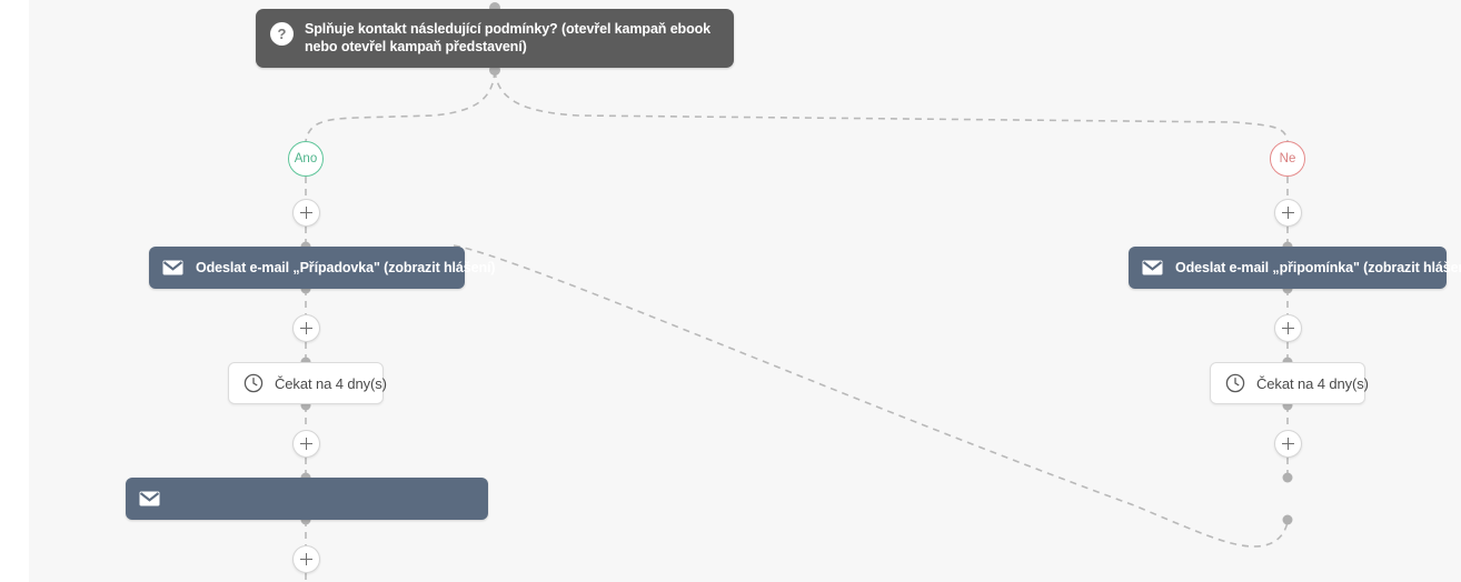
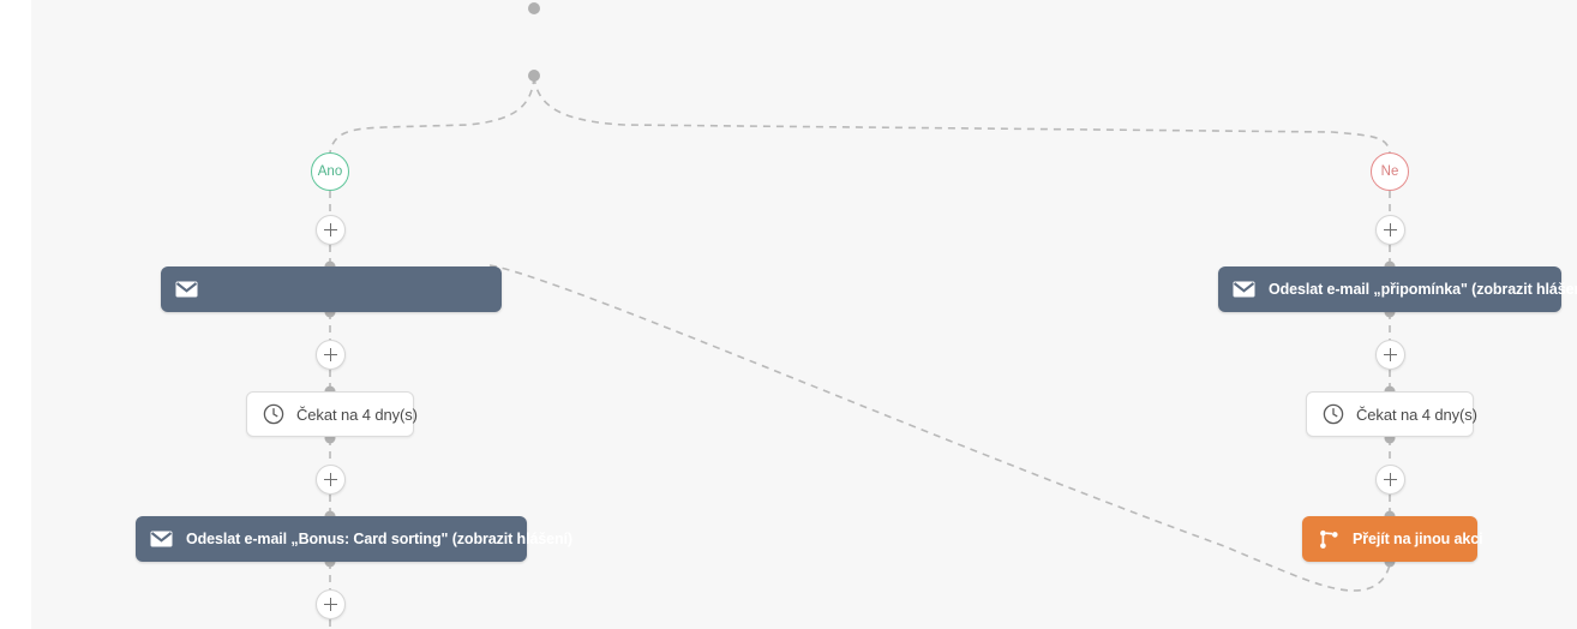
- ?
- Splňuje kontakt následující podmínky? (otevřel kampaň ebook nebo otevřel kampaň představení)
  Ano
  Ne
- Odeslat e-mail „Případovka" (zobrazit hlášení)
  Čekat na 4 dny(s)
+ Odeslat e-mail „Bonus: Card sorting" (zobrazit hlášení)
  Odeslat e-mail „připomínka" (zobrazit hláše
  Čekat na 4 dny(s)
+ Přejít na jinou akci
